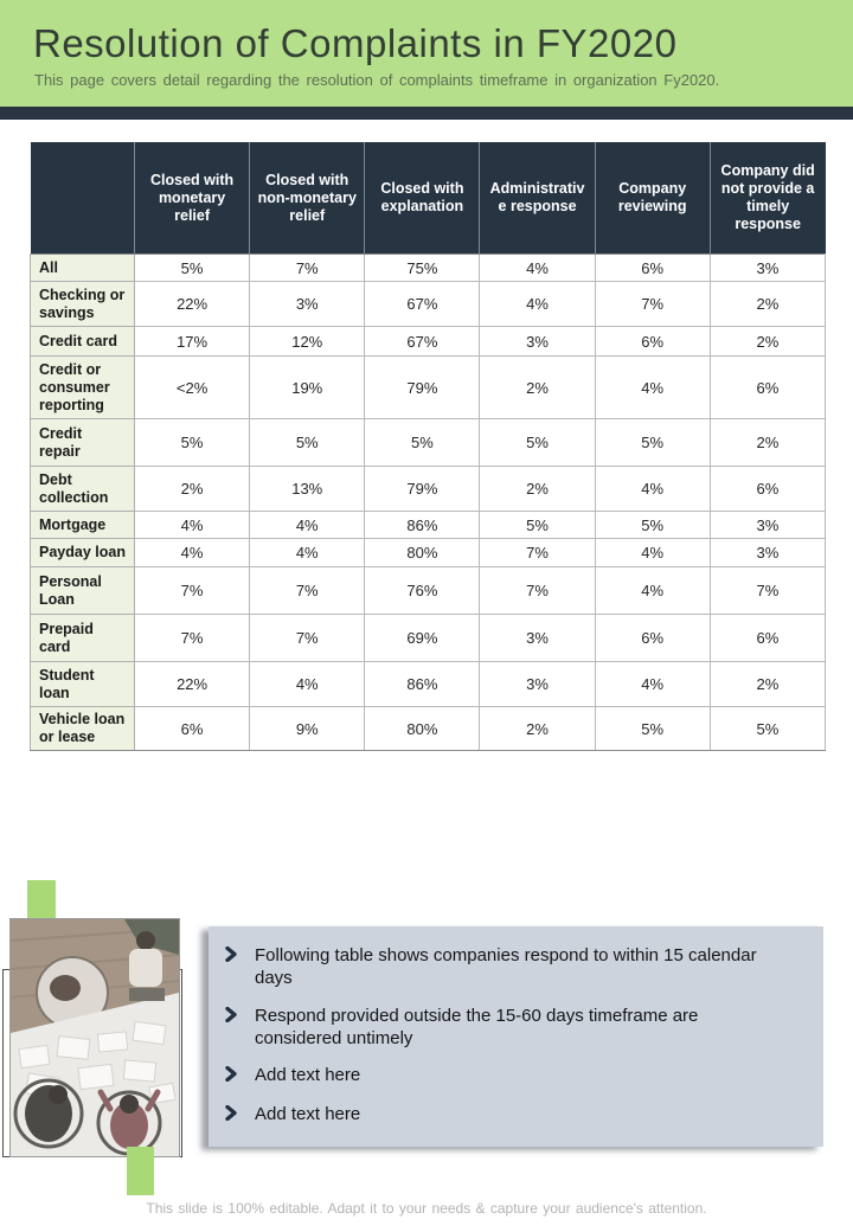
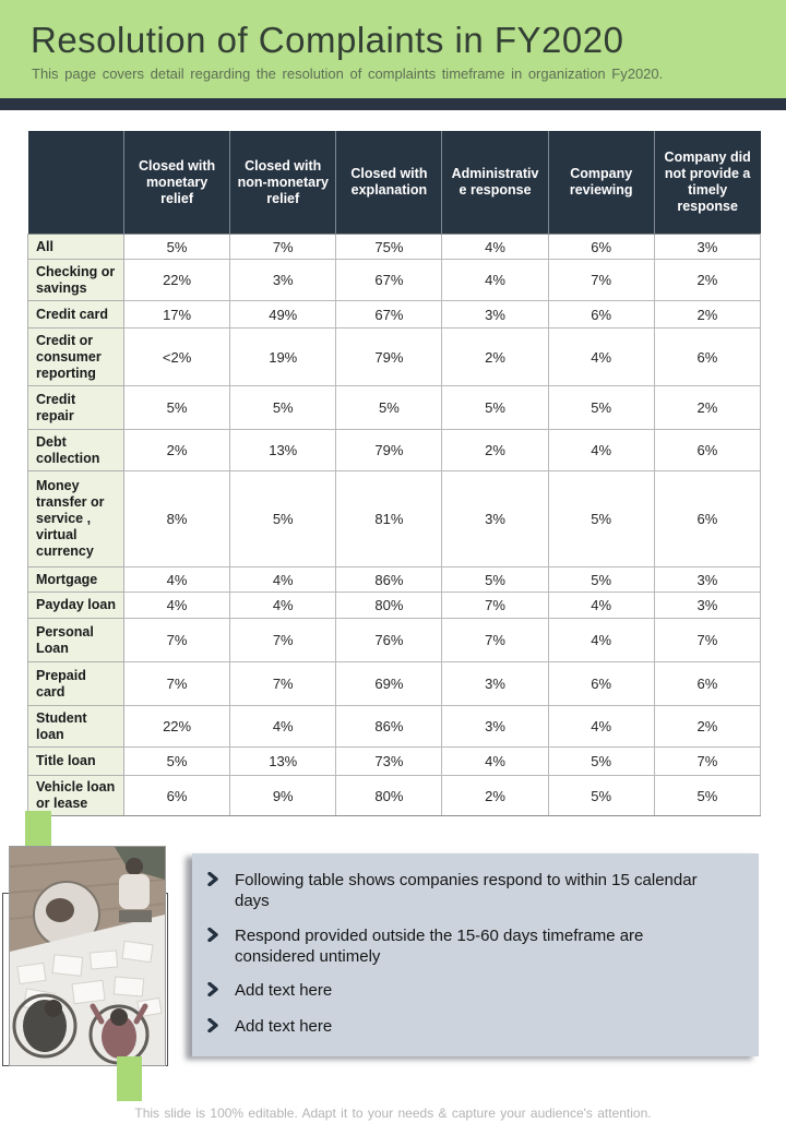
  Resolution of Complaints in FY2020
  This page covers detail regarding the resolution of complaints timeframe in organization Fy2020.
  	Closed with monetary relief	Closed with non-monetary relief	Closed with explanation	Administrativ e response	Company reviewing	Company did not provide a timely response
  All	5%	7%	75%	4%	6%	3%
  Checking or savings	22%	3%	67%	4%	7%	2%
- Credit card	17%	12%	67%	3%	6%	2%
+ Credit card	17%	49%	67%	3%	6%	2%
  Credit or consumer reporting	<2%	19%	79%	2%	4%	6%
  Credit repair	5%	5%	5%	5%	5%	2%
  Debt collection	2%	13%	79%	2%	4%	6%
+ Money transfer or service , virtual currency	8%	5%	81%	3%	5%	6%
  Mortgage	4%	4%	86%	5%	5%	3%
  Payday loan	4%	4%	80%	7%	4%	3%
  Personal Loan	7%	7%	76%	7%	4%	7%
  Prepaid card	7%	7%	69%	3%	6%	6%
  Student loan	22%	4%	86%	3%	4%	2%
+ Title loan	5%	13%	73%	4%	5%	7%
  Vehicle loan or lease	6%	9%	80%	2%	5%	5%
  Following table shows companies respond to within 15 calendar days
  Respond provided outside the 15-60 days timeframe are considered untimely
  Add text here
  Add text here
  This slide is 100% editable. Adapt it to your needs & capture your audience's attention.
